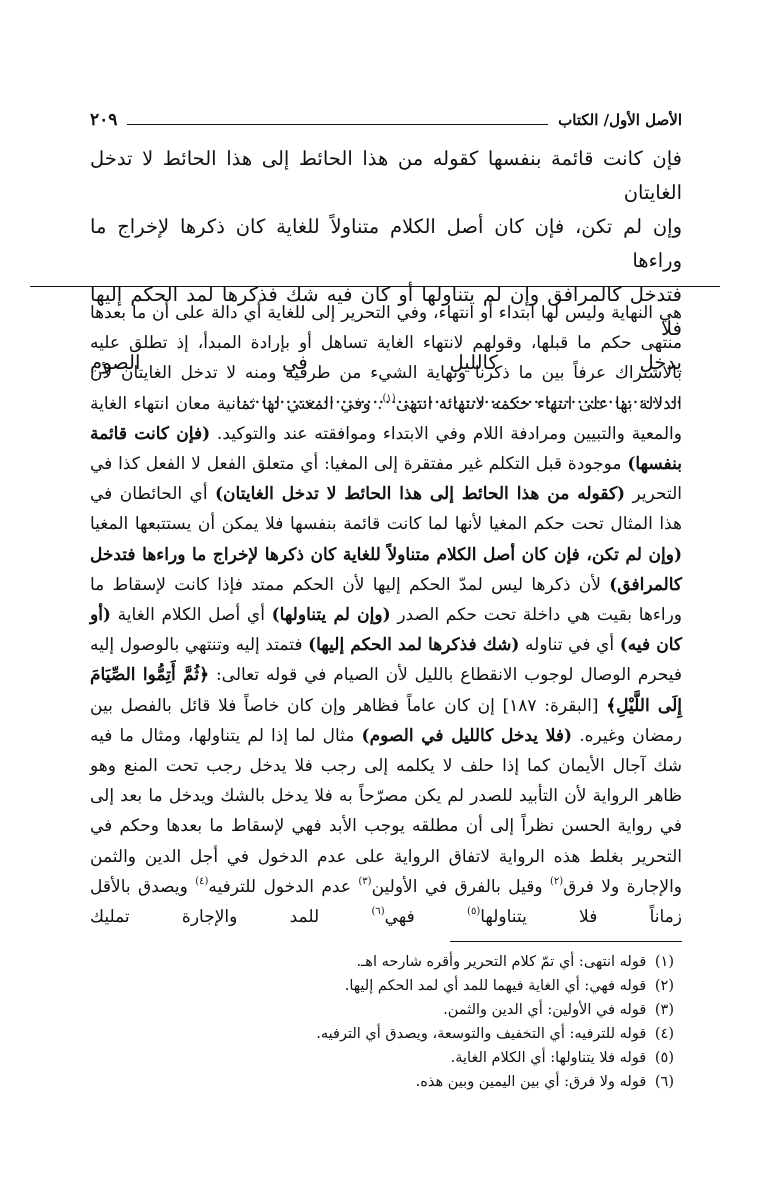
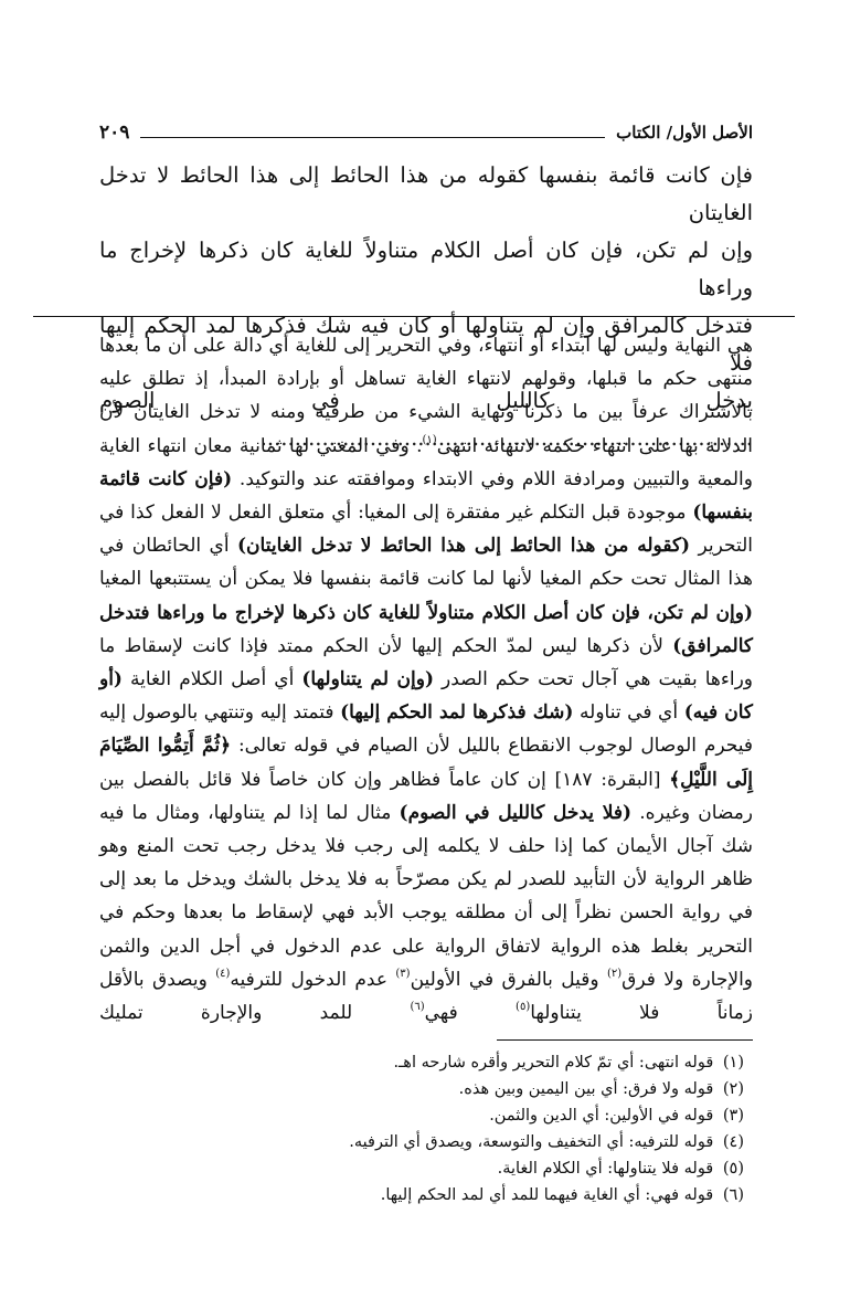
  الأصل الأول/ الكتاب
  ٢٠٩
  فإن كانت قائمة بنفسها كقوله من هذا الحائط إلى هذا الحائط لا تدخل الغايتان
  وإن لم تكن، فإن كان أصل الكلام متناولاً للغاية كان ذكرها لإخراج ما وراءها
  فتدخل كالمرافق وإن لم يتناولها أو كان فيه شك فذكرها لمد الحكم إليها فلا
  يدخل كالليل في الصوم ........................................................................
- هي النهاية وليس لها ابتداء أو انتهاء، وفي التحرير إلى للغاية أي دالة على أن ما بعدها منتهى حكم ما قبلها، وقولهم لانتهاء الغاية تساهل أو بإرادة المبدأ، إذ تطلق عليه بالاشتراك عرفاً بين ما ذكرنا ونهاية الشيء من طرفيه ومنه لا تدخل الغايتان لأن الدلالة بها على انتهاء حكمه لانتهائه انتهى(١). وفي المغني لها ثمانية معان انتهاء الغاية والمعية والتبيين ومرادفة اللام وفي الابتداء وموافقته عند والتوكيد. (فإن كانت قائمة بنفسها) موجودة قبل التكلم غير مفتقرة إلى المغيا: أي متعلق الفعل لا الفعل كذا في التحرير (كقوله من هذا الحائط إلى هذا الحائط لا تدخل الغايتان) أي الحائطان في هذا المثال تحت حكم المغيا لأنها لما كانت قائمة بنفسها فلا يمكن أن يستتبعها المغيا (وإن لم تكن، فإن كان أصل الكلام متناولاً للغاية كان ذكرها لإخراج ما وراءها فتدخل كالمرافق) لأن ذكرها ليس لمدّ الحكم إليها لأن الحكم ممتد فإذا كانت لإسقاط ما وراءها بقيت هي داخلة تحت حكم الصدر (وإن لم يتناولها) أي أصل الكلام الغاية (أو كان فيه) أي في تناوله (شك فذكرها لمد الحكم إليها) فتمتد إليه وتنتهي بالوصول إليه فيحرم الوصال لوجوب الانقطاع بالليل لأن الصيام في قوله تعالى: ﴿ثُمَّ أَتِمُّوا الصِّيَامَ إِلَى اللَّيْلِ﴾ [البقرة: ١٨٧] إن كان عاماً فظاهر وإن كان خاصاً فلا قائل بالفصل بين رمضان وغيره. (فلا يدخل كالليل في الصوم) مثال لما إذا لم يتناولها، ومثال ما فيه شك آجال الأيمان كما إذا حلف لا يكلمه إلى رجب فلا يدخل رجب تحت المنع وهو ظاهر الرواية لأن التأبيد للصدر لم يكن مصرّحاً به فلا يدخل بالشك ويدخل ما بعد إلى في رواية الحسن نظراً إلى أن مطلقه يوجب الأبد فهي لإسقاط ما بعدها وحكم في التحرير بغلط هذه الرواية لاتفاق الرواية على عدم الدخول في أجل الدين والثمن والإجارة ولا فرق(٢) وقيل بالفرق في الأولين(٣) عدم الدخول للترفيه(٤) ويصدق بالأقل زماناً فلا يتناولها(٥) فهي(٦) للمد والإجارة تمليك
+ هي النهاية وليس لها ابتداء أو انتهاء، وفي التحرير إلى للغاية أي دالة على أن ما بعدها منتهى حكم ما قبلها، وقولهم لانتهاء الغاية تساهل أو بإرادة المبدأ، إذ تطلق عليه بالاشتراك عرفاً بين ما ذكرنا ونهاية الشيء من طرفيه ومنه لا تدخل الغايتان لأن الدلالة بها على انتهاء حكمه لانتهائه انتهى(١). وفي المغني لها ثمانية معان انتهاء الغاية والمعية والتبيين ومرادفة اللام وفي الابتداء وموافقته عند والتوكيد. (فإن كانت قائمة بنفسها) موجودة قبل التكلم غير مفتقرة إلى المغيا: أي متعلق الفعل لا الفعل كذا في التحرير (كقوله من هذا الحائط إلى هذا الحائط لا تدخل الغايتان) أي الحائطان في هذا المثال تحت حكم المغيا لأنها لما كانت قائمة بنفسها فلا يمكن أن يستتبعها المغيا (وإن لم تكن، فإن كان أصل الكلام متناولاً للغاية كان ذكرها لإخراج ما وراءها فتدخل كالمرافق) لأن ذكرها ليس لمدّ الحكم إليها لأن الحكم ممتد فإذا كانت لإسقاط ما وراءها بقيت هي آجال تحت حكم الصدر (وإن لم يتناولها) أي أصل الكلام الغاية (أو كان فيه) أي في تناوله (شك فذكرها لمد الحكم إليها) فتمتد إليه وتنتهي بالوصول إليه فيحرم الوصال لوجوب الانقطاع بالليل لأن الصيام في قوله تعالى: ﴿ثُمَّ أَتِمُّوا الصِّيَامَ إِلَى اللَّيْلِ﴾ [البقرة: ١٨٧] إن كان عاماً فظاهر وإن كان خاصاً فلا قائل بالفصل بين رمضان وغيره. (فلا يدخل كالليل في الصوم) مثال لما إذا لم يتناولها، ومثال ما فيه شك آجال الأيمان كما إذا حلف لا يكلمه إلى رجب فلا يدخل رجب تحت المنع وهو ظاهر الرواية لأن التأبيد للصدر لم يكن مصرّحاً به فلا يدخل بالشك ويدخل ما بعد إلى في رواية الحسن نظراً إلى أن مطلقه يوجب الأبد فهي لإسقاط ما بعدها وحكم في التحرير بغلط هذه الرواية لاتفاق الرواية على عدم الدخول في أجل الدين والثمن والإجارة ولا فرق(٢) وقيل بالفرق في الأولين(٣) عدم الدخول للترفيه(٤) ويصدق بالأقل زماناً فلا يتناولها(٥) فهي(٦) للمد والإجارة تمليك
  (١) قوله انتهى: أي تمّ كلام التحرير وأقره شارحه اهـ.
- (٢) قوله فهي: أي الغاية فيهما للمد أي لمد الحكم إليها.
+ (٢) قوله ولا فرق: أي بين اليمين وبين هذه.
  (٣) قوله في الأولين: أي الدين والثمن.
  (٤) قوله للترفيه: أي التخفيف والتوسعة، ويصدق أي الترفيه.
  (٥) قوله فلا يتناولها: أي الكلام الغاية.
- (٦) قوله ولا فرق: أي بين اليمين وبين هذه.
+ (٦) قوله فهي: أي الغاية فيهما للمد أي لمد الحكم إليها.
